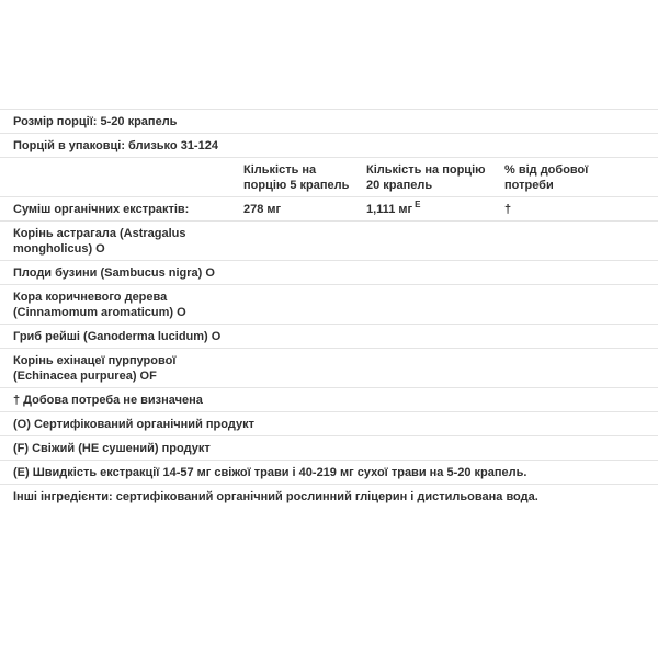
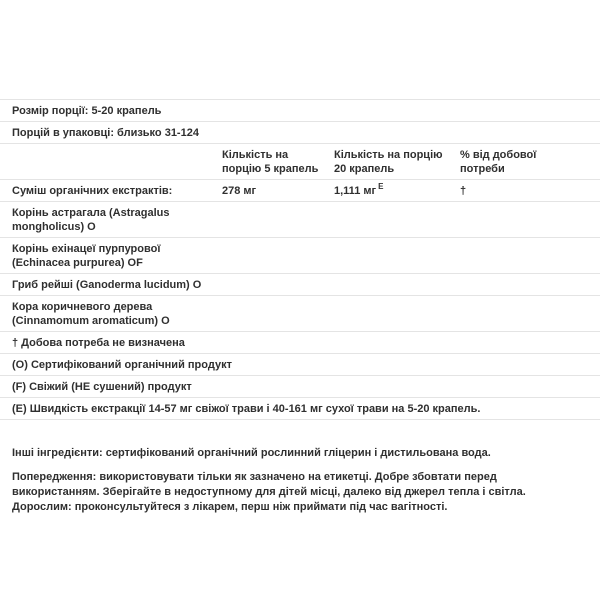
  Розмір порції: 5-20 крапель
  Порцій в упаковці: близько 31-124
  Кількість на порцію 5 крапель
  Кількість на порцію 20 крапель
  % від добової потреби
  Суміш органічних екстрактів:
  278 мг
  1,111 мг E
  †
  Корінь астрагала (Astragalus mongholicus) O
- Плоди бузини (Sambucus nigra) O
- Кора коричневого дерева (Cinnamomum aromaticum) O
+ Корінь ехінацеї пурпурової (Echinacea purpurea) OF
  Гриб рейші (Ganoderma lucidum) O
- Корінь ехінацеї пурпурової (Echinacea purpurea) OF
+ Кора коричневого дерева (Cinnamomum aromaticum) O
  † Добова потреба не визначена
  (O) Сертифікований органічний продукт
  (F) Свіжий (НЕ сушений) продукт
- (E) Швидкість екстракції 14-57 мг свіжої трави і 40-219 мг сухої трави на 5-20 крапель.
+ (E) Швидкість екстракції 14-57 мг свіжої трави і 40-161 мг сухої трави на 5-20 крапель.
  Інші інгредієнти: сертифікований органічний рослинний гліцерин і дистильована вода.
+ Попередження: використовувати тільки як зазначено на етикетці. Добре збовтати перед використанням. Зберігайте в недоступному для дітей місці, далеко від джерел тепла і світла. Дорослим: проконсультуйтеся з лікарем, перш ніж приймати під час вагітності.
